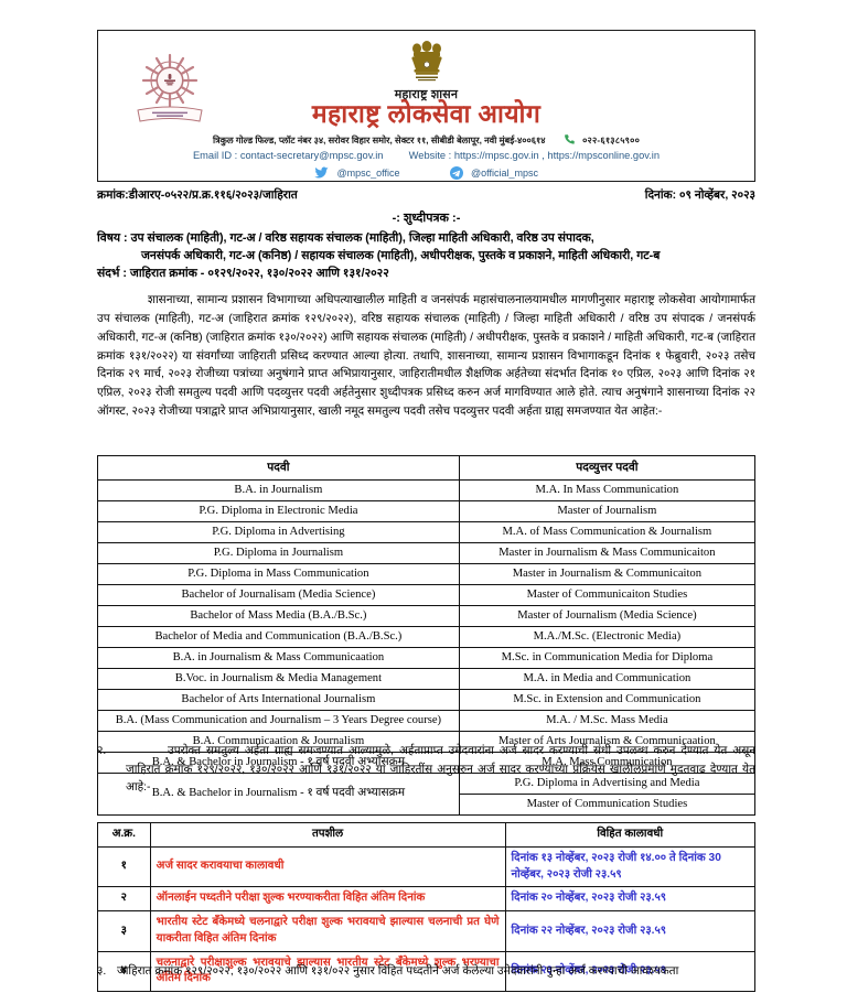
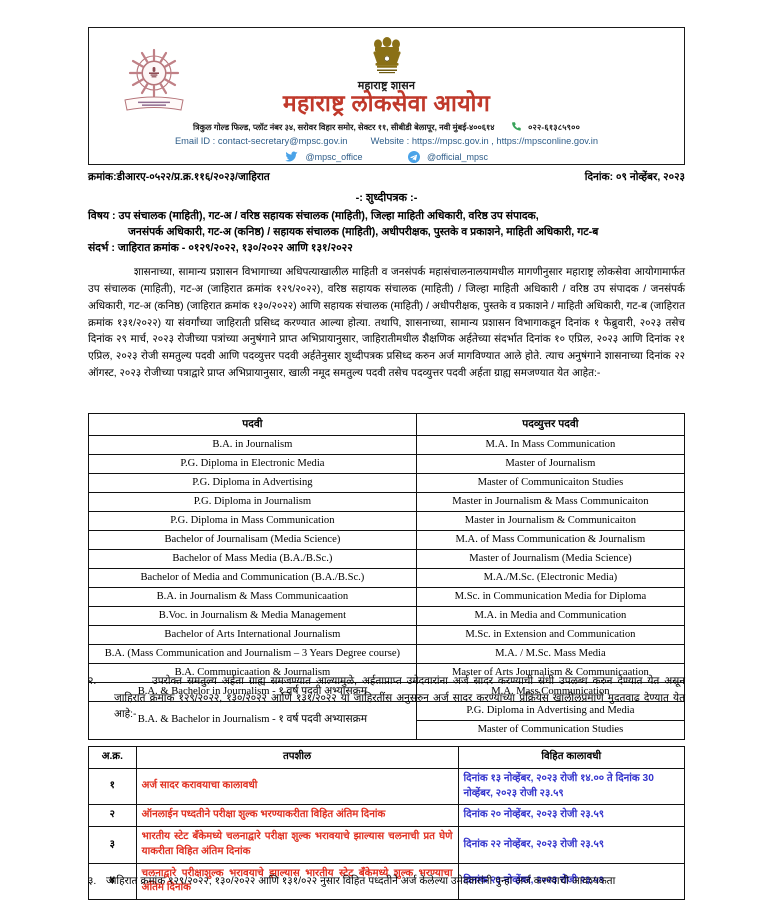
  महाराष्ट्र शासन
  महाराष्ट्र लोकसेवा आयोग
  त्रिकुल गोल्ड फिल्ड, प्लॉट नंबर ३४, सरोवर विहार समोर, सेक्टर ११, सीबीडी बेलापूर, नवी मुंबई-४००६१४ ०२२-६१३८५९००
  Email ID : contact-secretary@mpsc.gov.in Website : https://mpsc.gov.in , https://mpsconline.gov.in
  @mpsc_office @official_mpsc
  क्रमांक:डीआरए-०५२२/प्र.क्र.११६/२०२३/जाहिरात
  दिनांक: ०९ नोव्हेंबर, २०२३
  -: शुध्दीपत्रक :-
  विषय : उप संचालक (माहिती), गट-अ / वरिष्ठ सहायक संचालक (माहिती), जिल्हा माहिती अधिकारी, वरिष्ठ उप संपादक,
  जनसंपर्क अधिकारी, गट-अ (कनिष्ठ) / सहायक संचालक (माहिती), अधीपरीक्षक, पुस्तके व प्रकाशने, माहिती अधिकारी, गट-ब
  संदर्भ : जाहिरात क्रमांक - ०१२९/२०२२, १३०/२०२२ आणि १३१/२०२२
  शासनाच्या, सामान्य प्रशासन विभागाच्या अधिपत्याखालील माहिती व जनसंपर्क महासंचालनालयामधील मागणीनुसार महाराष्ट्र लोकसेवा आयोगामार्फत उप संचालक (माहिती), गट-अ (जाहिरात क्रमांक १२९/२०२२), वरिष्ठ सहायक संचालक (माहिती) / जिल्हा माहिती अधिकारी / वरिष्ठ उप संपादक / जनसंपर्क अधिकारी, गट-अ (कनिष्ठ) (जाहिरात क्रमांक १३०/२०२२) आणि सहायक संचालक (माहिती) / अधीपरीक्षक, पुस्तके व प्रकाशने / माहिती अधिकारी, गट-ब (जाहिरात क्रमांक १३१/२०२२) या संवर्गांच्या जाहिराती प्रसिध्द करण्यात आल्या होत्या. तथापि, शासनाच्या, सामान्य प्रशासन विभागाकडून दिनांक १ फेब्रुवारी, २०२३ तसेच दिनांक २९ मार्च, २०२३ रोजीच्या पत्रांच्या अनुषंगाने प्राप्त अभिप्रायानुसार, जाहिरातीमधील शैक्षणिक अर्हतेच्या संदर्भात दिनांक १० एप्रिल, २०२३ आणि दिनांक २१ एप्रिल, २०२३ रोजी समतुल्य पदवी आणि पदव्युत्तर पदवी अर्हतेनुसार शुध्दीपत्रक प्रसिध्द करुन अर्ज मागविण्यात आले होते. त्याच अनुषंगाने शासनाच्या दिनांक २२ ऑगस्ट, २०२३ रोजीच्या पत्राद्वारे प्राप्त अभिप्रायानुसार, खाली नमूद समतुल्य पदवी तसेच पदव्युत्तर पदवी अर्हता ग्राह्य समजण्यात येत आहेत:-
  पदवी	पदव्युत्तर पदवी
  B.A. in Journalism	M.A. In Mass Communication
  P.G. Diploma in Electronic Media	Master of Journalism
- P.G. Diploma in Advertising	M.A. of Mass Communication & Journalism
+ P.G. Diploma in Advertising	Master of Communicaiton Studies
  P.G. Diploma in Journalism	Master in Journalism & Mass Communicaiton
  P.G. Diploma in Mass Communication	Master in Journalism & Communicaiton
- Bachelor of Journalisam (Media Science)	Master of Communicaiton Studies
+ Bachelor of Journalisam (Media Science)	M.A. of Mass Communication & Journalism
  Bachelor of Mass Media (B.A./B.Sc.)	Master of Journalism (Media Science)
  Bachelor of Media and Communication (B.A./B.Sc.)	M.A./M.Sc. (Electronic Media)
  B.A. in Journalism & Mass Communicaation	M.Sc. in Communication Media for Diploma
  B.Voc. in Journalism & Media Management	M.A. in Media and Communication
  Bachelor of Arts International Journalism	M.Sc. in Extension and Communication
  B.A. (Mass Communication and Journalism – 3 Years Degree course)	M.A. / M.Sc. Mass Media
  B.A. Communicaation & Journalism	Master of Arts Journalism & Communicaation
  B.A. & Bachelor in Journalism - १ वर्ष पदवी अभ्यासक्रम	M.A. Mass Communication
  B.A. & Bachelor in Journalism - १ वर्ष पदवी अभ्यासक्रम	P.G. Diploma in Advertising and Media
  Master of Communication Studies
  २.
  उपरोक्त समतुल्य अर्हता ग्राह्य समजण्यात आल्यामुळे, अर्हताप्राप्त उमेदवारांना अर्ज सादर करण्याची संधी उपलब्ध करुन देण्यात येत असून जाहिरात क्रमांक १२९/२०२२, १३०/२०२२ आणि १३१/२०२२ या जाहिरतींस अनुसरुन अर्ज सादर करण्याच्या प्रक्रियेस खालीलप्रमाणे मुदतवाढ देण्यात येत आहे:-
  अ.क्र.	तपशील	विहित कालावधी
  १	अर्ज सादर करावयाचा कालावधी	दिनांक १३ नोव्हेंबर, २०२३ रोजी १४.०० ते दिनांक 30 नोव्हेंबर, २०२३ रोजी २३.५९
  २	ऑनलाईन पध्दतीने परीक्षा शुल्क भरण्याकरीता विहित अंतिम दिनांक	दिनांक २० नोव्हेंबर, २०२३ रोजी २३.५९
  ३	भारतीय स्टेट बँकेमध्ये चलनाद्वारे परीक्षा शुल्क भरावयाचे झाल्यास चलनाची प्रत घेणे याकरीता विहित अंतिम दिनांक	दिनांक २२ नोव्हेंबर, २०२३ रोजी २३.५९
  ४	चलनाद्वारे परीक्षाशुल्क भरावयाचे झाल्यास भारतीय स्टेट बँकेमध्ये शुल्क भरण्याचा अंतिम दिनांक	दिनांक २३ नोव्हेंबर, २०२३ रोजी २३.५९
  ३. जाहिरात क्रमांक १२९/२०२२, १३०/२०२२ आणि १३१/०२२ नुसार विहित पध्दतीने अर्ज केलेल्या उमेदवारांनी पुन्हा अर्ज करण्याची आवश्यकता
